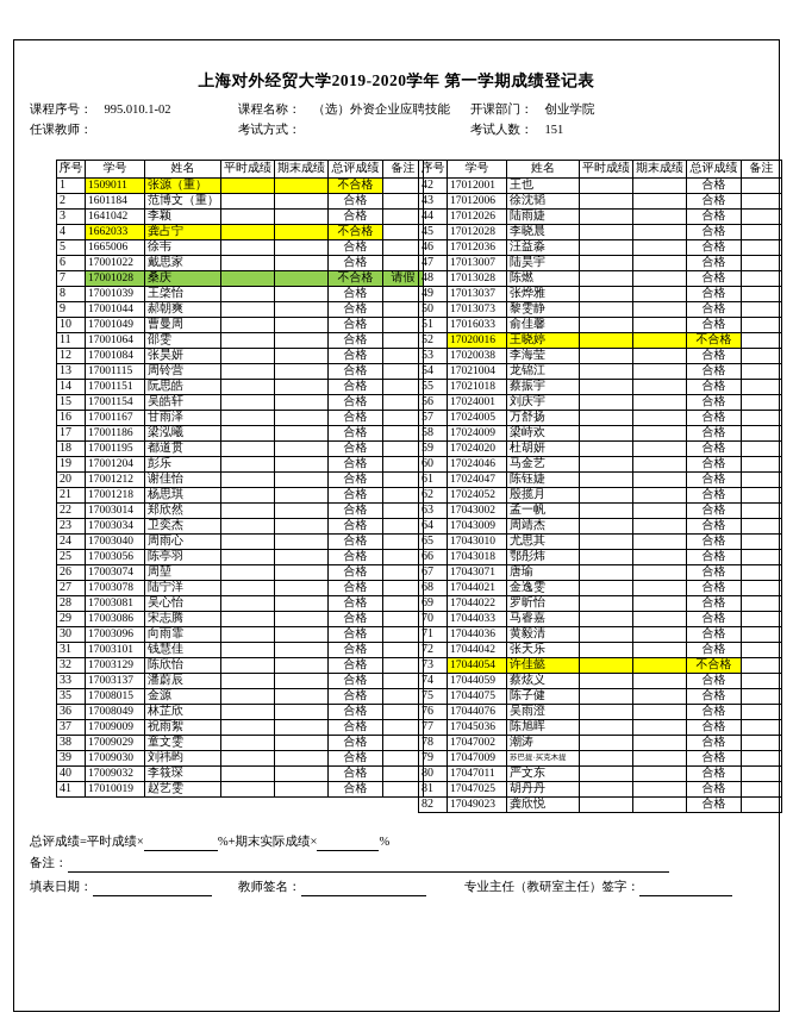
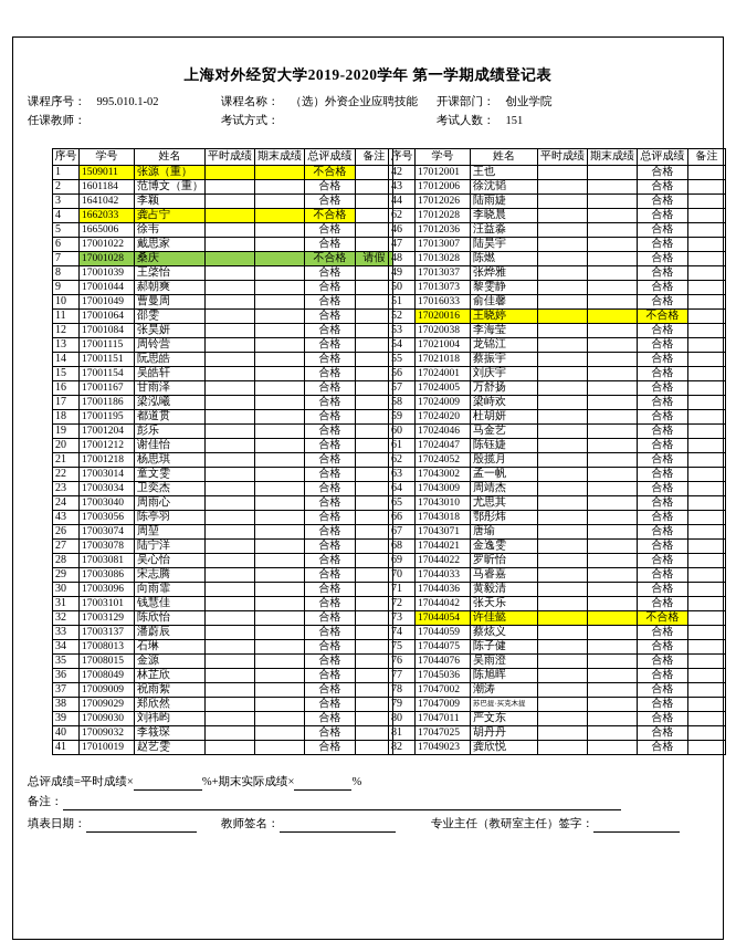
  上海对外经贸大学2019-2020学年 第一学期成绩登记表
  课程序号： 995.010.1-02
  课程名称： （选）外资企业应聘技能
  开课部门： 创业学院
  任课教师：
  考试方式：
  考试人数： 151
  序号	学号	姓名	平时成绩	期末成绩	总评成绩	备注
  1	1509011	张源（重）			不合格
  2	1601184	范博文（重）			合格
  3	1641042	李颖			合格
  4	1662033	龚占宁			不合格
  5	1665006	徐韦			合格
  6	17001022	戴思家			合格
  7	17001028	桑庆			不合格	请假
  8	17001039	王棨怡			合格
  9	17001044	郝朝爽			合格
  10	17001049	曹曼周			合格
  11	17001064	邵雯			合格
  12	17001084	张昊妍			合格
  13	17001115	周铃营			合格
  14	17001151	阮思皓			合格
  15	17001154	吴皓轩			合格
  16	17001167	甘雨泽			合格
  17	17001186	梁泓曦			合格
  18	17001195	都道贯			合格
  19	17001204	彭乐			合格
  20	17001212	谢佳怡			合格
  21	17001218	杨思琪			合格
- 22	17003014	郑欣然			合格
+ 22	17003014	童文雯			合格
  23	17003034	卫奕杰			合格
  24	17003040	周雨心			合格
- 25	17003056	陈亭羽			合格
+ 43	17003056	陈亭羽			合格
  26	17003074	周堃			合格
  27	17003078	陆宁洋			合格
  28	17003081	吴心怡			合格
  29	17003086	宋志腾			合格
  30	17003096	向雨霏			合格
  31	17003101	钱慧佳			合格
  32	17003129	陈欣怡			合格
  33	17003137	潘蔚辰			合格
+ 34	17008013	石琳			合格
  35	17008015	金源			合格
  36	17008049	林芷欣			合格
  37	17009009	祝雨絮			合格
- 38	17009029	童文雯			合格
+ 38	17009029	郑欣然			合格
  39	17009030	刘祎昀			合格
  40	17009032	李筱琛			合格
  41	17010019	赵艺雯			合格
  序号	学号	姓名	平时成绩	期末成绩	总评成绩	备注
  42	17012001	王也			合格
  43	17012006	徐沈韬			合格
  44	17012026	陆雨婕			合格
- 45	17012028	李晓晨			合格
+ 62	17012028	李晓晨			合格
  46	17012036	汪益淼			合格
  47	17013007	陆昊宇			合格
  48	17013028	陈燃			合格
  49	17013037	张烨雅			合格
  50	17013073	黎雯静			合格
  51	17016033	俞佳馨			合格
  52	17020016	王晓婷			不合格
  53	17020038	李海莹			合格
  54	17021004	龙锦江			合格
  55	17021018	蔡振宇			合格
  56	17024001	刘庆宇			合格
  57	17024005	万舒扬			合格
  58	17024009	梁峙欢			合格
  59	17024020	杜胡妍			合格
  60	17024046	马金艺			合格
  61	17024047	陈钰婕			合格
  62	17024052	殷揽月			合格
  63	17043002	孟一帆			合格
  64	17043009	周靖杰			合格
  65	17043010	尤思其			合格
  66	17043018	鄂彤炜			合格
  67	17043071	唐瑜			合格
  68	17044021	金逸雯			合格
  69	17044022	罗昕怡			合格
  70	17044033	马睿嘉			合格
  71	17044036	黄毅清			合格
  72	17044042	张天乐			合格
  73	17044054	许佳懿			不合格
  74	17044059	蔡炫义			合格
  75	17044075	陈子健			合格
  76	17044076	吴雨澄			合格
  77	17045036	陈旭晖			合格
  78	17047002	潮涛			合格
  80	17047011	严文东			合格
  81	17047025	胡丹丹			合格
  82	17049023	龚欣悦			合格
  总评成绩=平时成绩× %+期末实际成绩× %
  备注：
  填表日期：
  教师签名：
  专业主任（教研室主任）签字：
